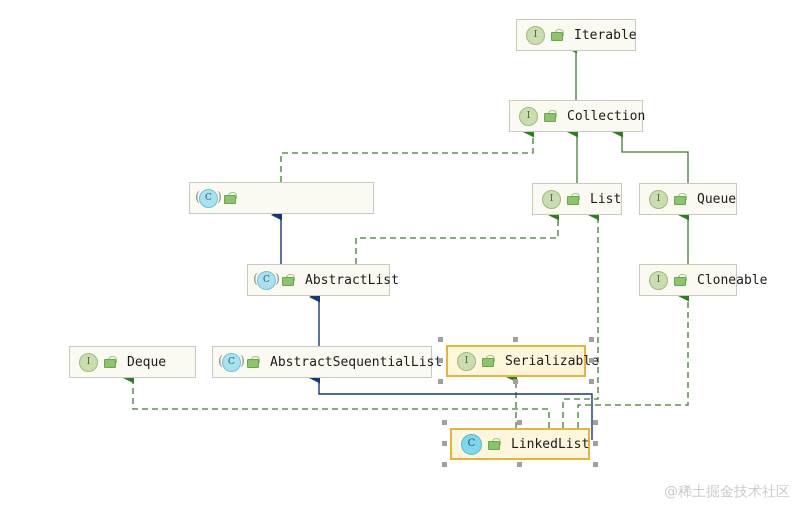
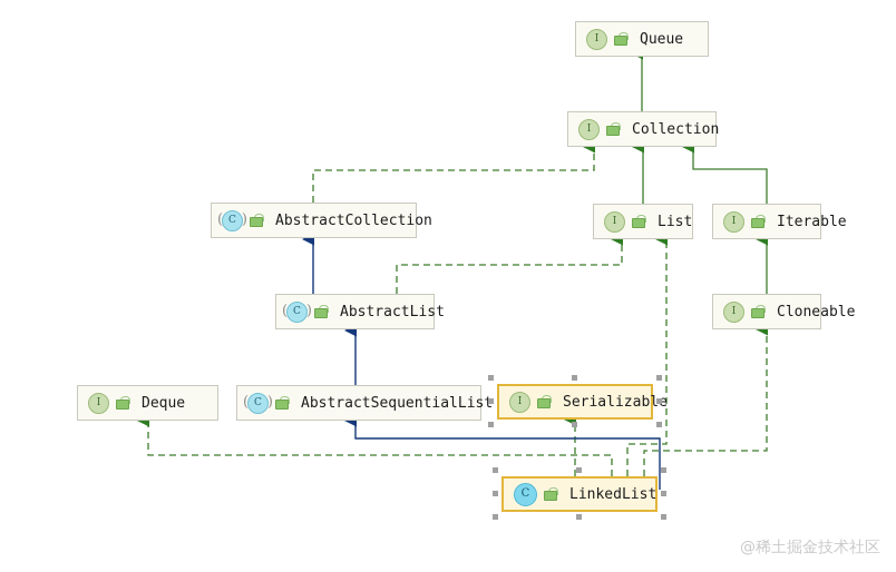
  I
- Iterable
+ Queue
  I
  Collection
  C
+ AbstractCollection
  I
  List
  I
- Queue
+ Iterable
  C
  AbstractList
  I
  Cloneable
  I
  Deque
  C
  AbstractSequentialLis
  I
  Serializable
  C
  LinkedList
  @稀土掘金技术社区
